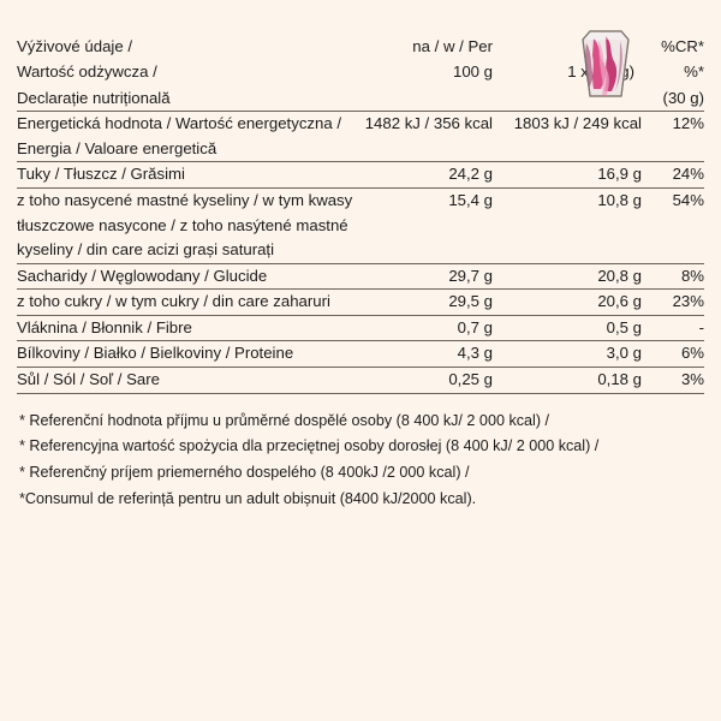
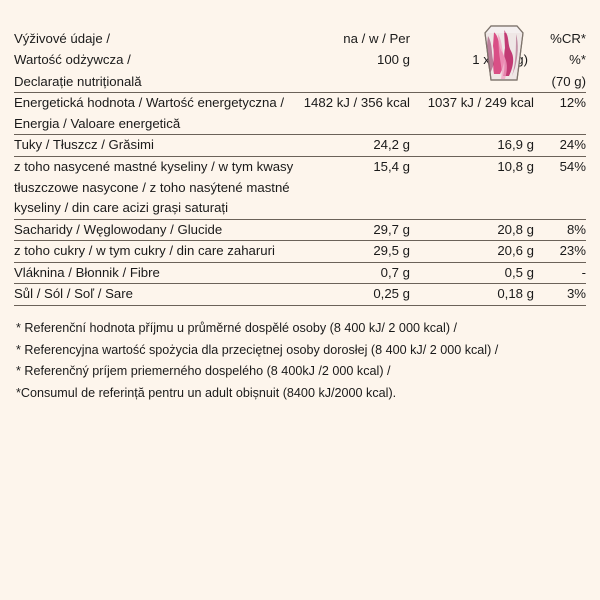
- Výživové údaje / Wartość odżywcza / Declarație nutrițională	na / w / Per 100 g	1 x)	%CR* %* (30 g)
+ Výživové údaje / Wartość odżywcza / Declarație nutrițională	na / w / Per 100 g	1 x)	%CR* %* (70 g)
- Energetická hodnota / Wartość energetyczna / Energia / Valoare energetică	1482 kJ / 356 kcal	1803 kJ / 249 kcal	12%
+ Energetická hodnota / Wartość energetyczna / Energia / Valoare energetică	1482 kJ / 356 kcal	1037 kJ / 249 kcal	12%
  Tuky / Tłuszcz / Grăsimi	24,2 g	16,9 g	24%
  z toho nasycené mastné kyseliny / w tym kwasy tłuszczowe nasycone / z toho nasýtené mastné kyseliny / din care acizi grași saturați	15,4 g	10,8 g	54%
  Sacharidy / Węglowodany / Glucide	29,7 g	20,8 g	8%
  z toho cukry / w tym cukry / din care zaharuri	29,5 g	20,6 g	23%
  Vláknina / Błonnik / Fibre	0,7 g	0,5 g	-
- Bílkoviny / Białko / Bielkoviny / Proteine	4,3 g	3,0 g	6%
  Sůl / Sól / Soľ / Sare	0,25 g	0,18 g	3%
  * Referenční hodnota příjmu u průměrné dospělé osoby (8 400 kJ/ 2 000 kcal) /
  * Referencyjna wartość spożycia dla przeciętnej osoby dorosłej (8 400 kJ/ 2 000 kcal) /
  * Referenčný príjem priemerného dospelého (8 400kJ /2 000 kcal) /
  *Consumul de referință pentru un adult obișnuit (8400 kJ/2000 kcal).
